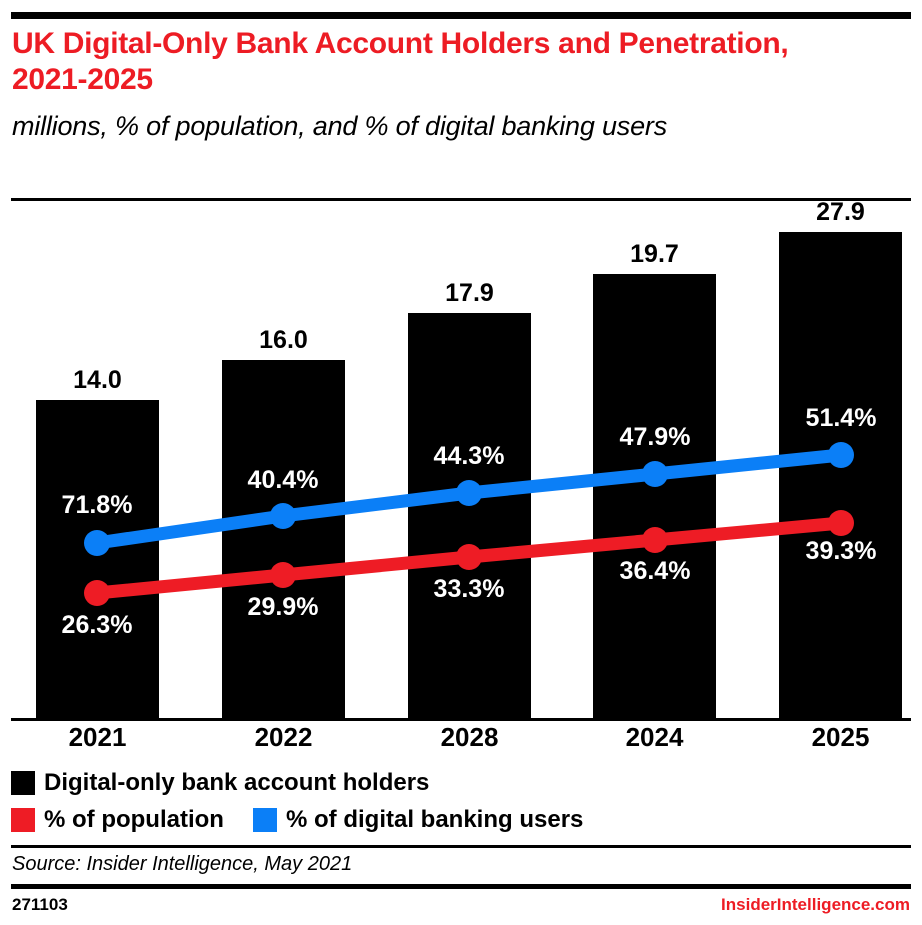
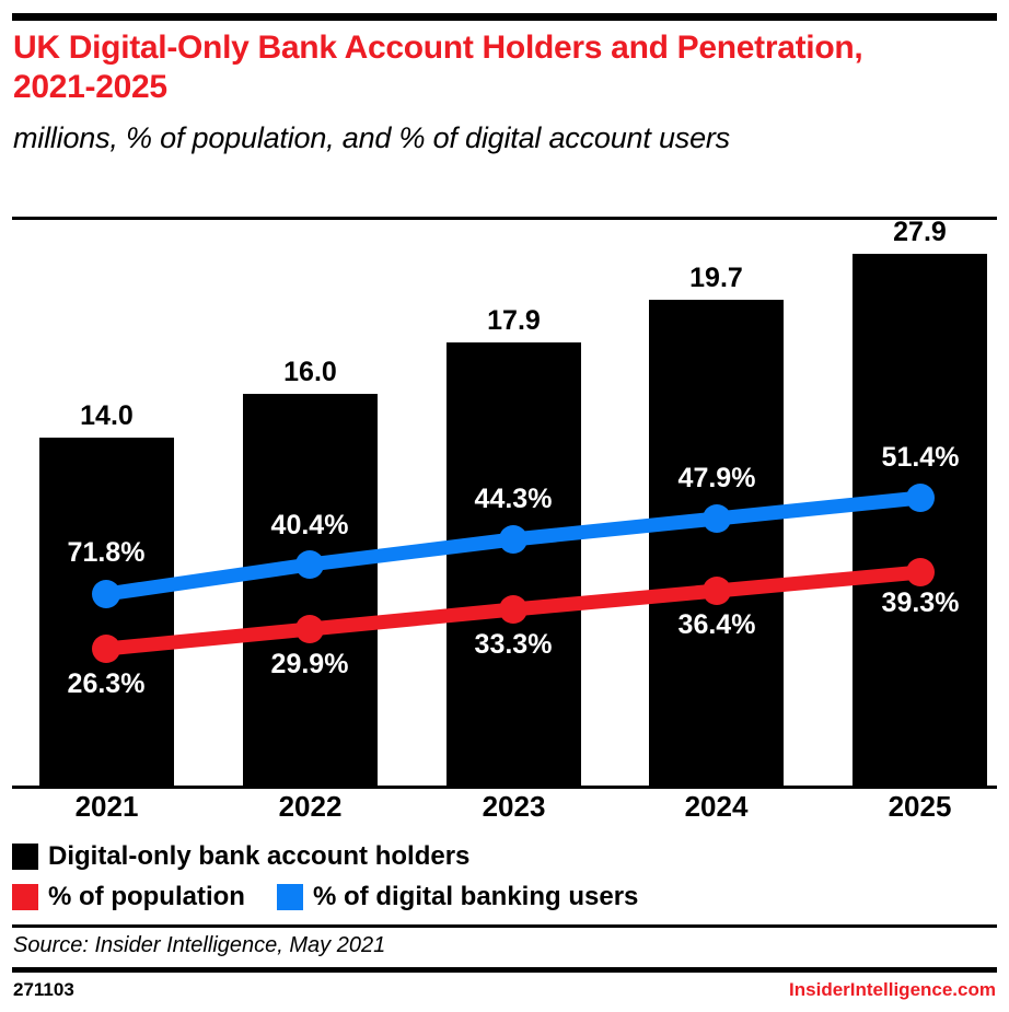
  UK Digital-Only Bank Account Holders and Penetration, 2021-2025
- millions, % of population, and % of digital banking users
+ millions, % of population, and % of digital account users
  14.0
  16.0
  17.9
  19.7
  27.9
  71.8%
  40.4%
  44.3%
  47.9%
  51.4%
  26.3%
  29.9%
  33.3%
  36.4%
  39.3%
  2021
  2022
- 2028
+ 2023
  2024
  2025
  Digital-only bank account holders
  % of population
  % of digital banking users
  Source: Insider Intelligence, May 2021
  271103
  InsiderIntelligence.com
